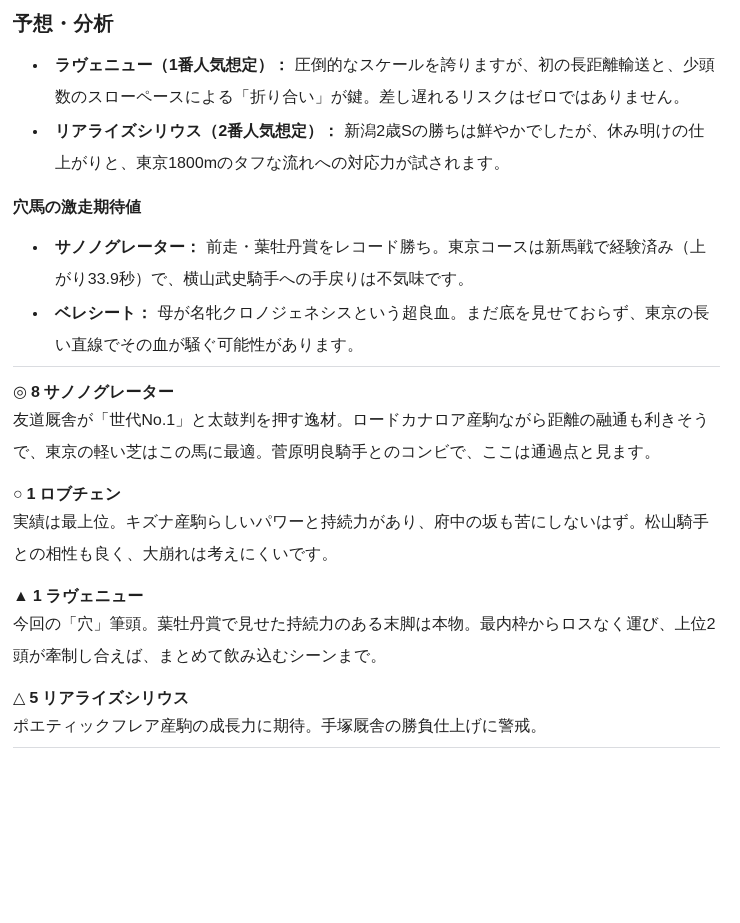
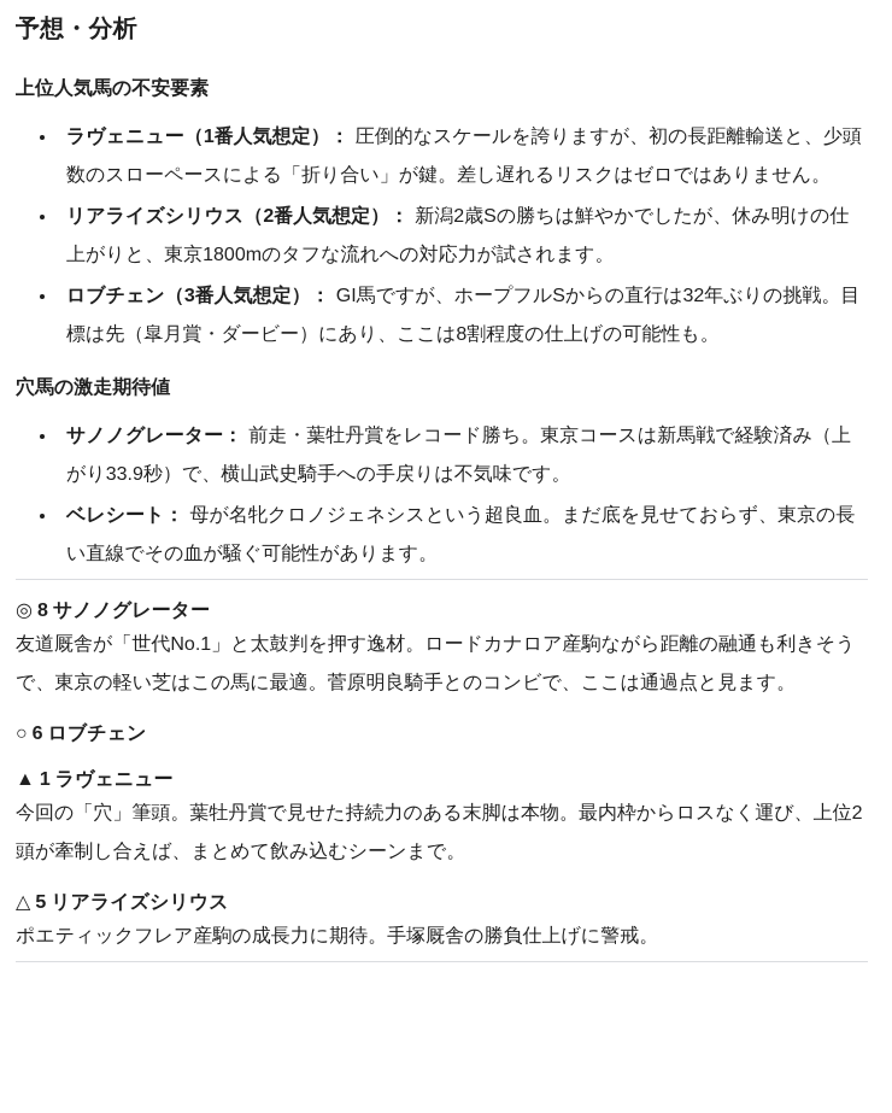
  予想・分析
+ 上位人気馬の不安要素
  ラヴェニュー（1番人気想定）： 圧倒的なスケールを誇りますが、初の長距離輸送と、少頭数のスローペースによる「折り合い」が鍵。差し遅れるリスクはゼロではありません。
  リアライズシリウス（2番人気想定）： 新潟2歳Sの勝ちは鮮やかでしたが、休み明けの仕上がりと、東京1800mのタフな流れへの対応力が試されます。
+ ロブチェン（3番人気想定）： GI馬ですが、ホープフルSからの直行は32年ぶりの挑戦。目標は先（皐月賞・ダービー）にあり、ここは8割程度の仕上げの可能性も。
  穴馬の激走期待値
  サノノグレーター： 前走・葉牡丹賞をレコード勝ち。東京コースは新馬戦で経験済み（上がり33.9秒）で、横山武史騎手への手戻りは不気味です。
  ベレシート： 母が名牝クロノジェネシスという超良血。まだ底を見せておらず、東京の長い直線でその血が騒ぐ可能性があります。
  ◎ 8 サノノグレーター
  友道厩舎が「世代No.1」と太鼓判を押す逸材。ロードカナロア産駒ながら距離の融通も利きそうで、東京の軽い芝はこの馬に最適。菅原明良騎手とのコンビで、ここは通過点と見ます。
- ○ 1 ロブチェン
+ ○ 6 ロブチェン
- 実績は最上位。キズナ産駒らしいパワーと持続力があり、府中の坂も苦にしないはず。松山騎手との相性も良く、大崩れは考えにくいです。
  ▲ 1 ラヴェニュー
  今回の「穴」筆頭。葉牡丹賞で見せた持続力のある末脚は本物。最内枠からロスなく運び、上位2頭が牽制し合えば、まとめて飲み込むシーンまで。
  △ 5 リアライズシリウス
  ポエティックフレア産駒の成長力に期待。手塚厩舎の勝負仕上げに警戒。
